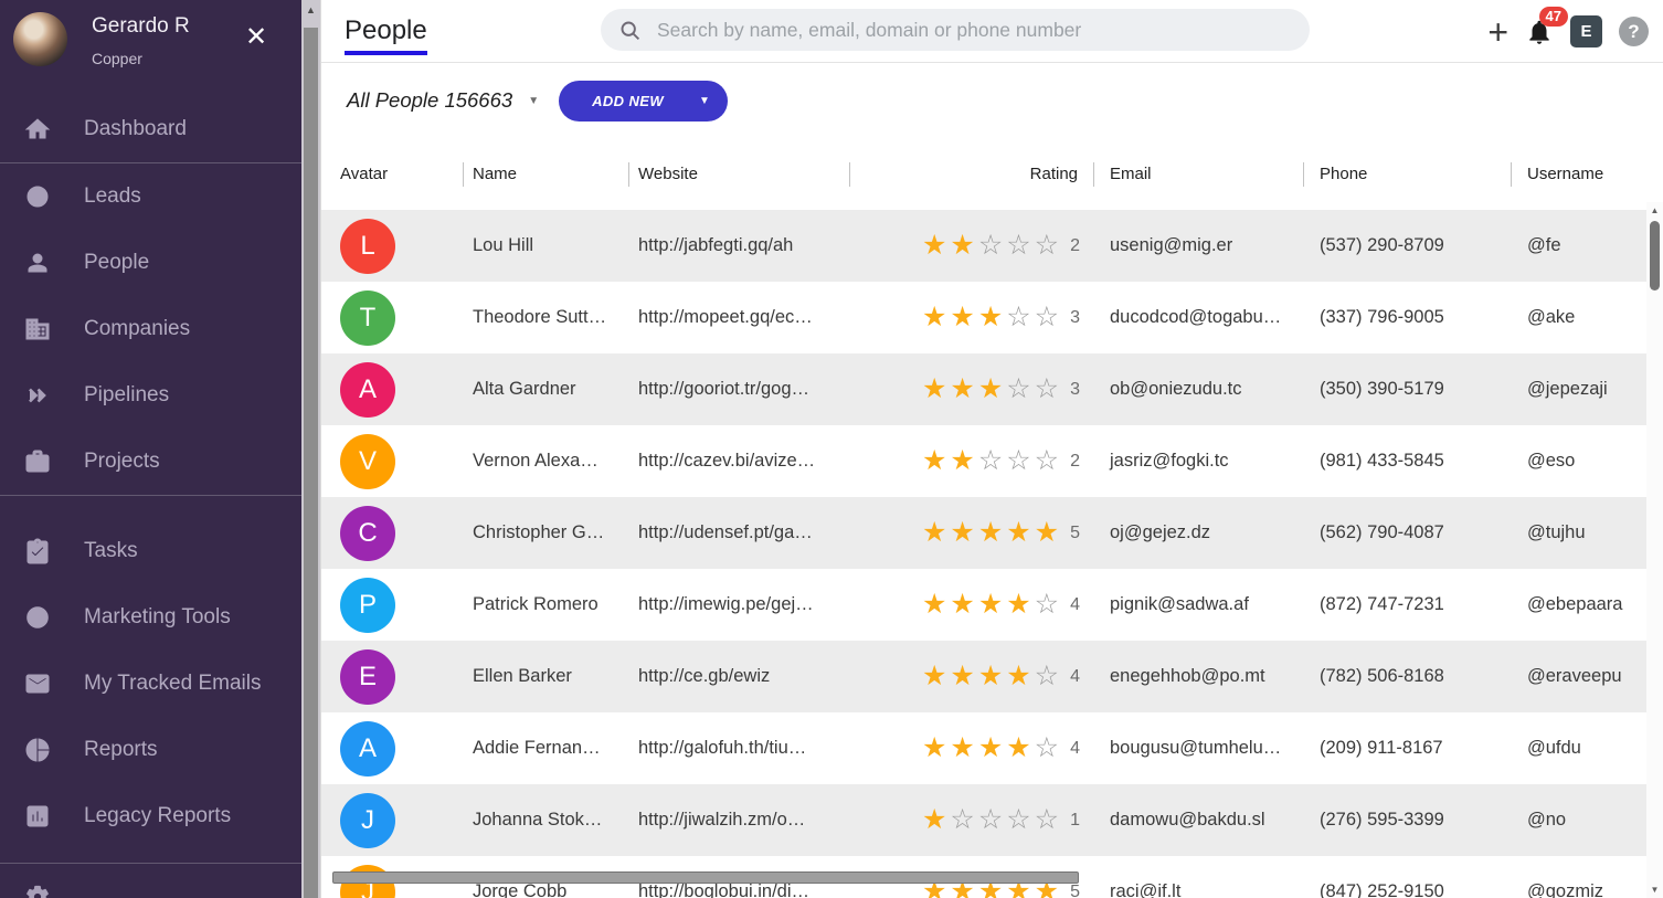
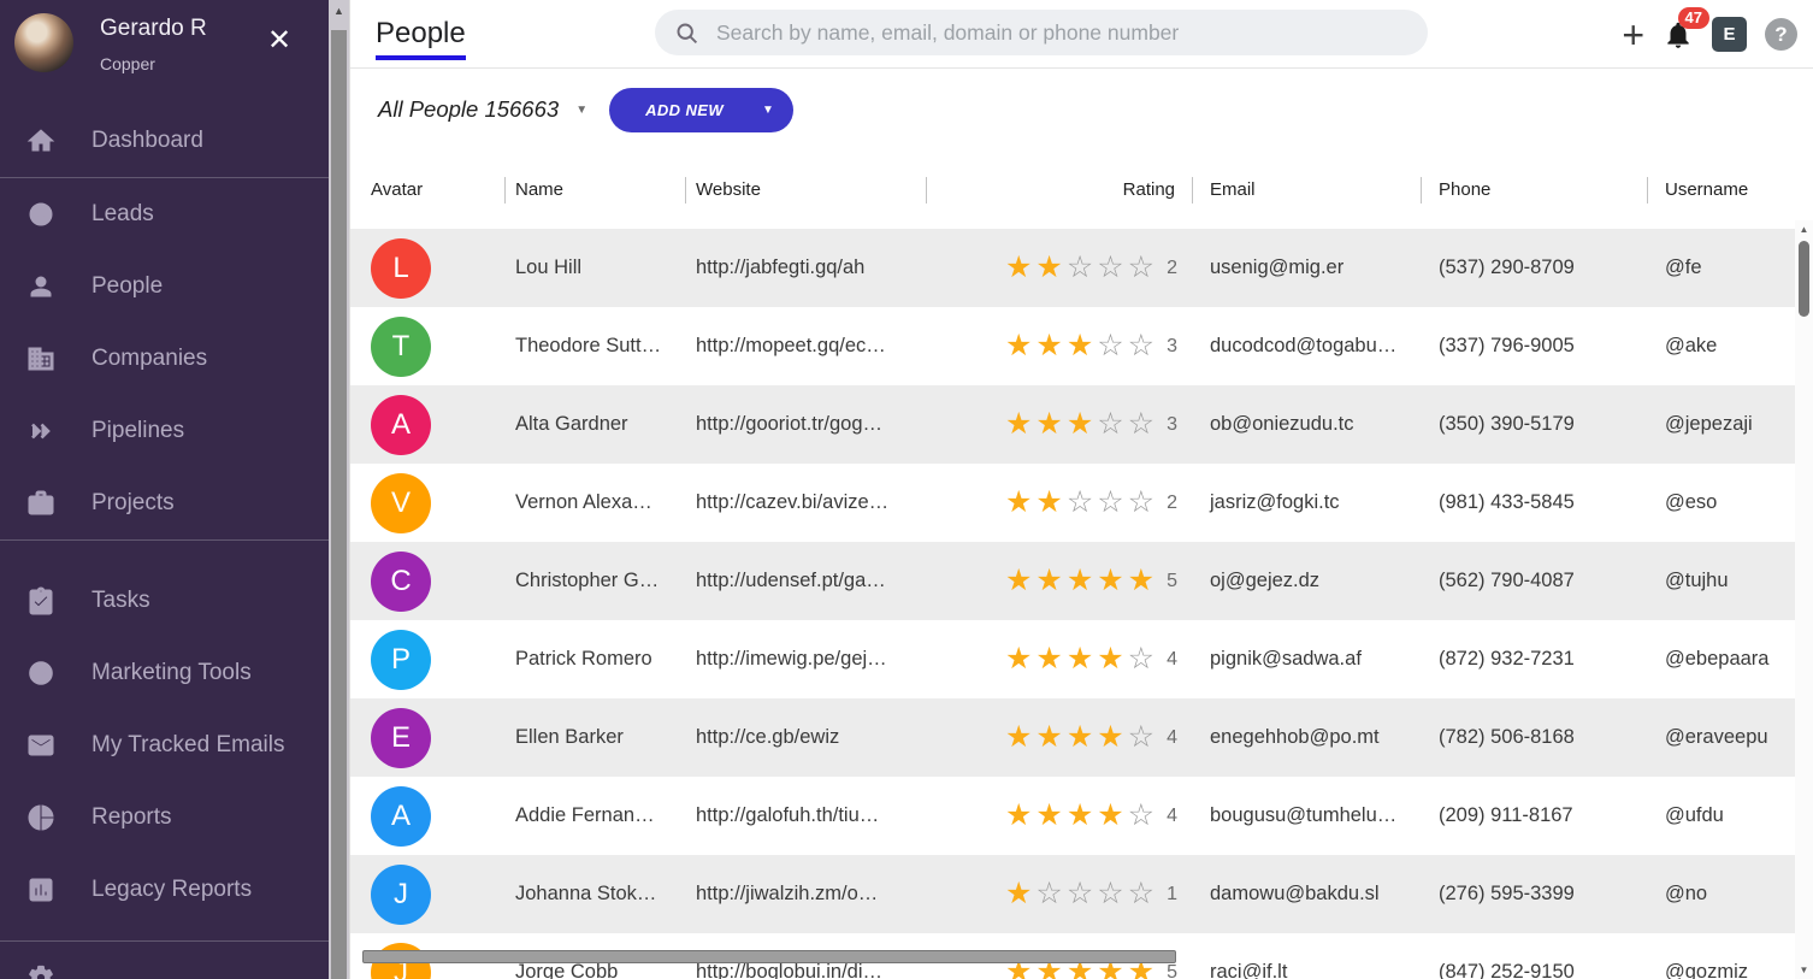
  Gerardo R
  Copper
  ✕
  Dashboard
  Leads
  People
  Companies
  Pipelines
  Projects
  Tasks
  Marketing Tools
  My Tracked Emails
  Reports
  Legacy Reports
  ▲
  People
  Search by name, email, domain or phone number
  +
  47
  E
  ?
  All People 156663
  ▼
  ADD NEW
  ▼
  Avatar
  Name
  Website
  Rating
  Email
  Phone
  Username
  L
  Lou Hill
  http://jabfegti.gq/ah
  ★★☆☆☆ 2
  usenig@mig.er
  (537) 290-8709
  @fe
  T
  Theodore Sutt…
  http://mopeet.gq/ec…
  ★★★☆☆ 3
  ducodcod@togabu…
  (337) 796-9005
  @ake
  A
  Alta Gardner
  http://gooriot.tr/gog…
  ★★★☆☆ 3
  ob@oniezudu.tc
  (350) 390-5179
  @jepezaji
  V
  Vernon Alexa…
  http://cazev.bi/avize…
  ★★☆☆☆ 2
  jasriz@fogki.tc
  (981) 433-5845
  @eso
  C
  Christopher G…
  http://udensef.pt/ga…
  ★★★★★ 5
  oj@gejez.dz
  (562) 790-4087
  @tujhu
  P
  Patrick Romero
  http://imewig.pe/gej…
  ★★★★☆ 4
  pignik@sadwa.af
- (872) 747-7231
+ (872) 932-7231
  @ebepaara
  E
  Ellen Barker
  http://ce.gb/ewiz
  ★★★★☆ 4
  enegehhob@po.mt
  (782) 506-8168
  @eraveepu
  A
  Addie Fernan…
  http://galofuh.th/tiu…
  ★★★★☆ 4
  bougusu@tumhelu…
  (209) 911-8167
  @ufdu
  J
  Johanna Stok…
  http://jiwalzih.zm/o…
  ★☆☆☆☆ 1
  damowu@bakdu.sl
  (276) 595-3399
  @no
  J
  Jorge Cobb
  http://boglobui.in/di…
  ★★★★★ 5
  raci@if.lt
  (847) 252-9150
  @gozmiz
  ▲
  ▼
